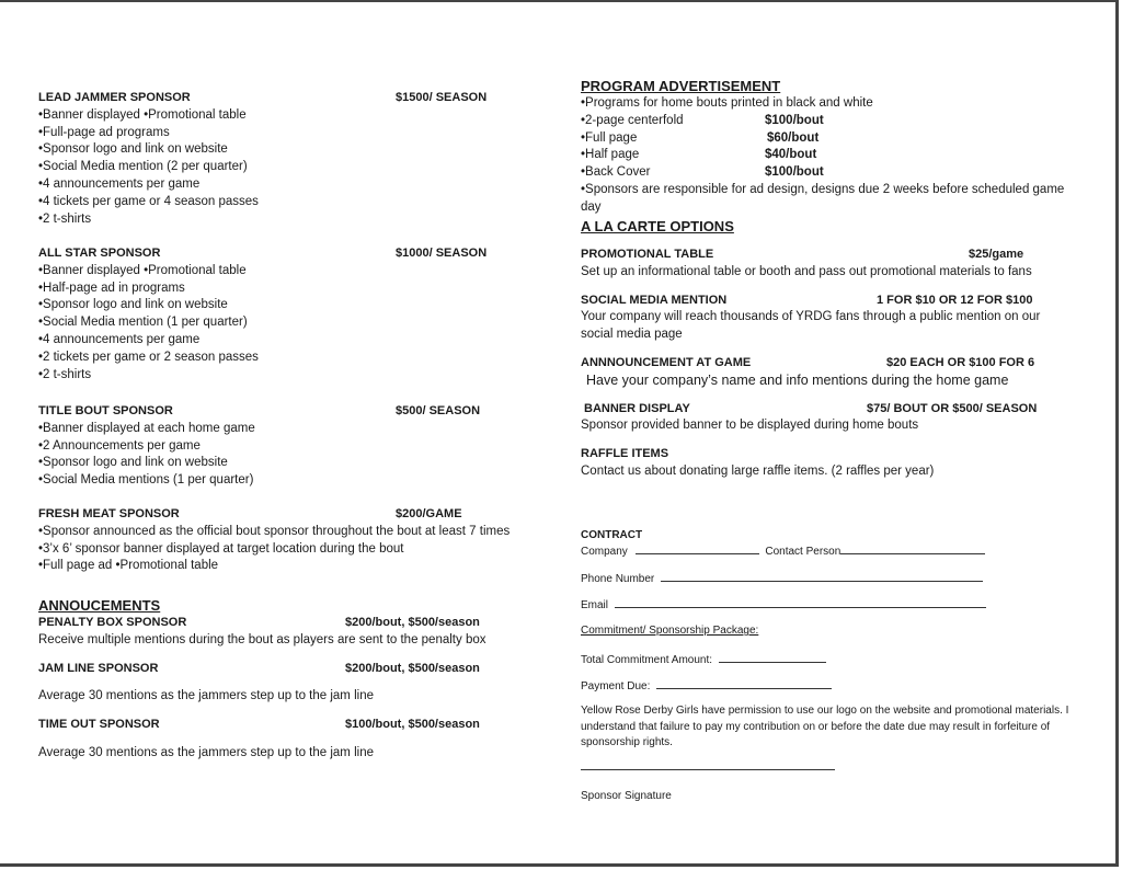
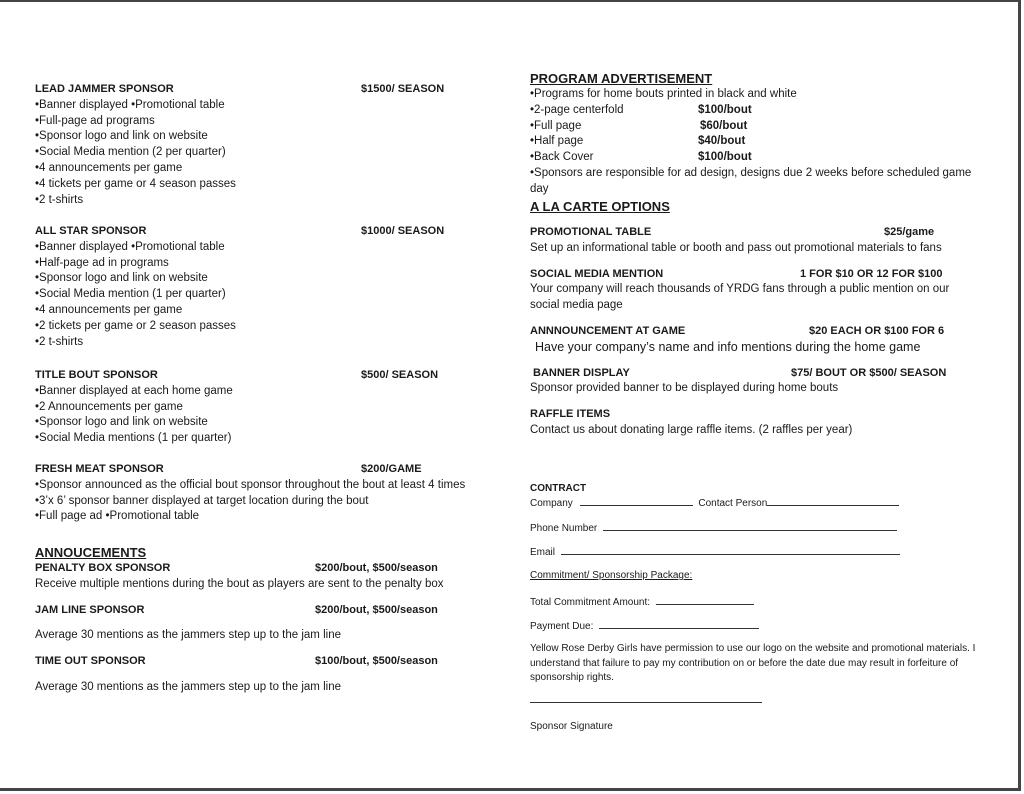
  LEAD JAMMER SPONSOR
  $1500/ SEASON
  •Banner displayed •Promotional table
  •Full-page ad programs
  •Sponsor logo and link on website
  •Social Media mention (2 per quarter)
  •4 announcements per game
  •4 tickets per game or 4 season passes
  •2 t-shirts
  ALL STAR SPONSOR
  $1000/ SEASON
  •Banner displayed •Promotional table
  •Half-page ad in programs
  •Sponsor logo and link on website
  •Social Media mention (1 per quarter)
  •4 announcements per game
  •2 tickets per game or 2 season passes
  •2 t-shirts
  TITLE BOUT SPONSOR
  $500/ SEASON
  •Banner displayed at each home game
  •2 Announcements per game
  •Sponsor logo and link on website
  •Social Media mentions (1 per quarter)
  FRESH MEAT SPONSOR
  $200/GAME
- •Sponsor announced as the official bout sponsor throughout the bout at least 7 times
+ •Sponsor announced as the official bout sponsor throughout the bout at least 4 times
  •3’x 6’ sponsor banner displayed at target location during the bout
  •Full page ad •Promotional table
  ANNOUCEMENTS
  PENALTY BOX SPONSOR
  $200/bout, $500/season
  Receive multiple mentions during the bout as players are sent to the penalty box
  JAM LINE SPONSOR
  $200/bout, $500/season
  Average 30 mentions as the jammers step up to the jam line
  TIME OUT SPONSOR
  $100/bout, $500/season
  Average 30 mentions as the jammers step up to the jam line
  PROGRAM ADVERTISEMENT
  •Programs for home bouts printed in black and white
  •2-page centerfold
  $100/bout
  •Full page
  $60/bout
  •Half page
  $40/bout
  •Back Cover
  $100/bout
  •Sponsors are responsible for ad design, designs due 2 weeks before scheduled game day
  A LA CARTE OPTIONS
  PROMOTIONAL TABLE
  $25/game
  Set up an informational table or booth and pass out promotional materials to fans
  SOCIAL MEDIA MENTION
  1 FOR $10 OR 12 FOR $100
  Your company will reach thousands of YRDG fans through a public mention on our social media page
  ANNNOUNCEMENT AT GAME
  $20 EACH OR $100 FOR 6
  Have your company’s name and info mentions during the home game
  BANNER DISPLAY
  $75/ BOUT OR $500/ SEASON
  Sponsor provided banner to be displayed during home bouts
  RAFFLE ITEMS
  Contact us about donating large raffle items. (2 raffles per year)
  CONTRACT
  Company Contact Person
  Phone Number
  Email
  Commitment/ Sponsorship Package:
  Total Commitment Amount:
  Payment Due:
  Yellow Rose Derby Girls have permission to use our logo on the website and promotional materials. I understand that failure to pay my contribution on or before the date due may result in forfeiture of sponsorship rights.
  Sponsor Signature
